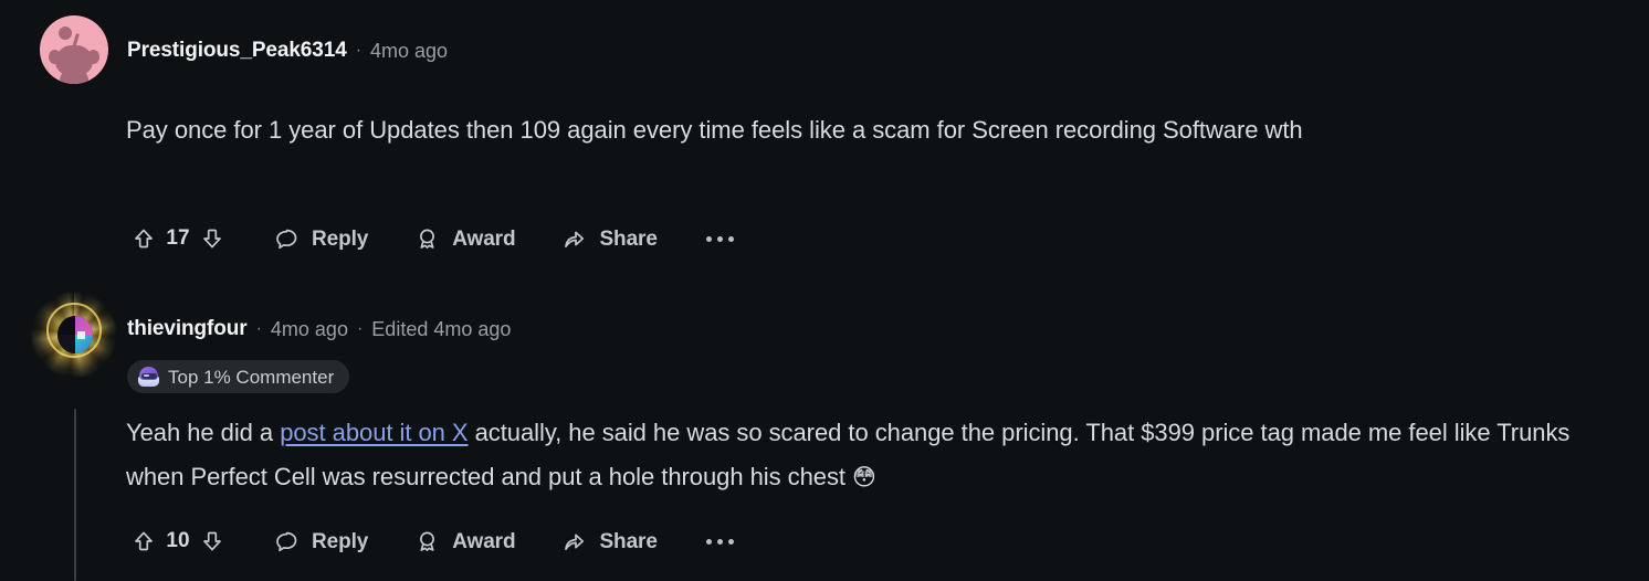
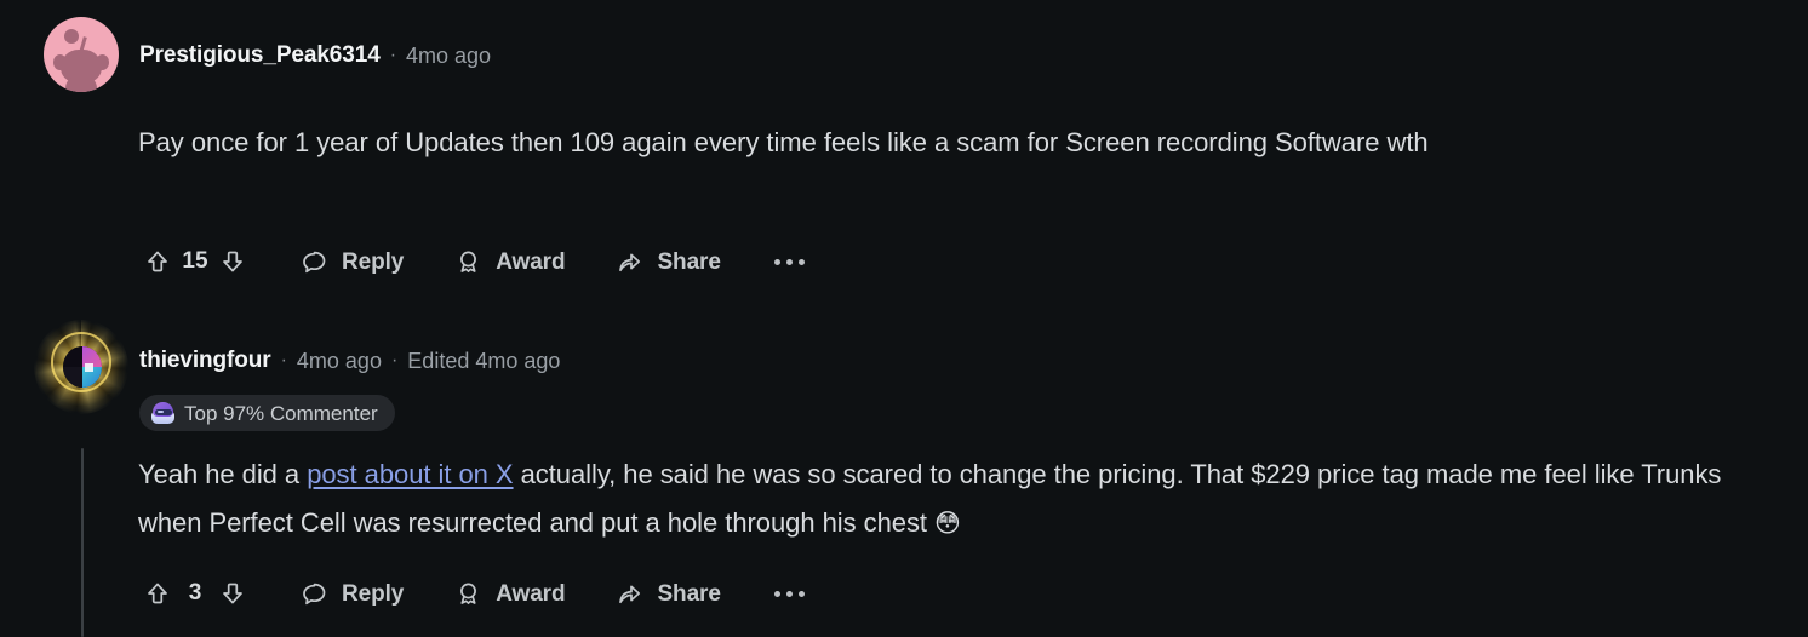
  Prestigious_Peak6314
  ·
  4mo ago
  Pay once for 1 year of Updates then 109 again every time feels like a scam for Screen recording Software wth
- 17
+ 15
  Reply
  Award
  Share
  thievingfour
  ·
  4mo ago
  ·
  Edited 4mo ago
- Top 1% Commenter
+ Top 97% Commenter
- Yeah he did a post about it on X actually, he said he was so scared to change the pricing. That $399 price tag made me feel like Trunks when Perfect Cell was resurrected and put a hole through his chest 😳
+ Yeah he did a post about it on X actually, he said he was so scared to change the pricing. That $229 price tag made me feel like Trunks when Perfect Cell was resurrected and put a hole through his chest 😳
- 10
+ 3
  Reply
  Award
  Share
